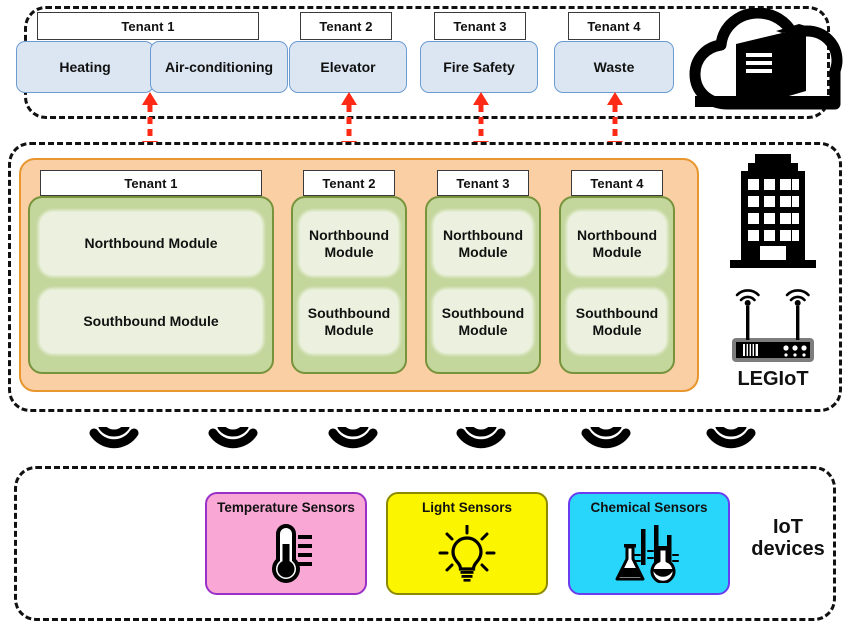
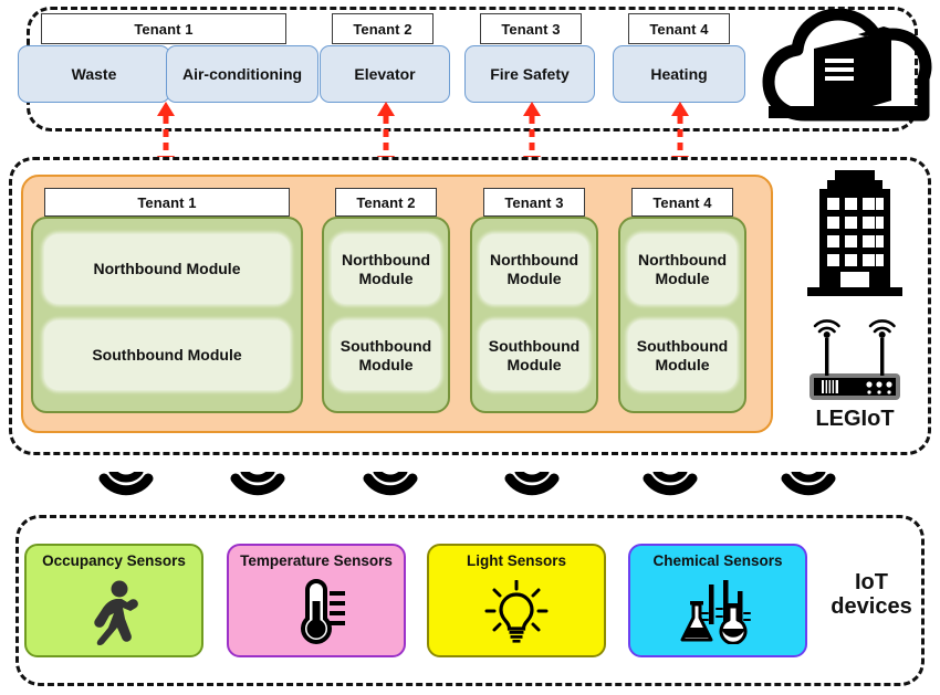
  Tenant 1
  Tenant 2
  Tenant 3
  Tenant 4
- Heating
+ Waste
  Air-conditioning
  Elevator
  Fire Safety
- Waste
+ Heating
  Tenant 1
  Northbound Module
  Southbound Module
  Tenant 2
  Northbound Module
  Southbound Module
  Tenant 3
  Northbound Module
  Southbound Module
  Tenant 4
  Northbound Module
  Southbound Module
  LEGIoT
+ Occupancy Sensors
  Temperature Sensors
  Light Sensors
  Chemical Sensors
  IoT
  devices
